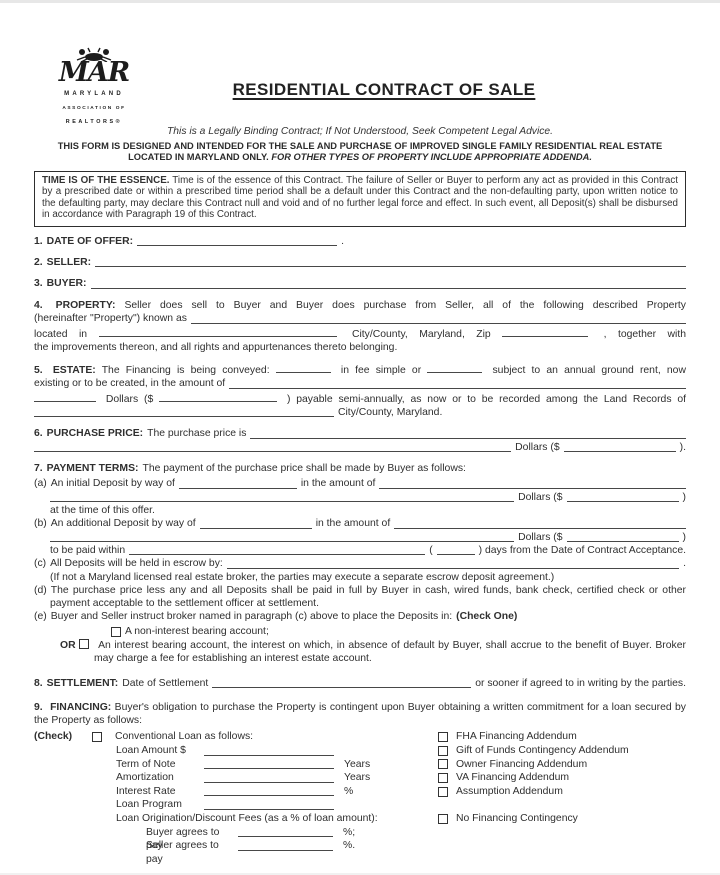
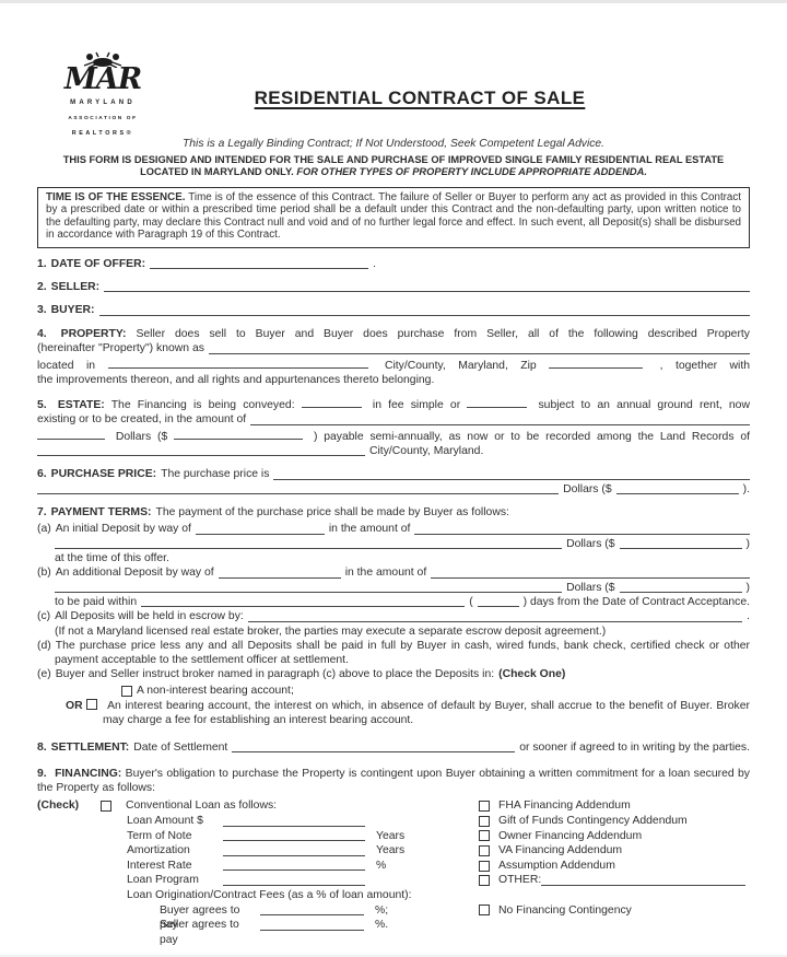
  MAR
  RESIDENTIAL CONTRACT OF SALE
  This is a Legally Binding Contract; If Not Understood, Seek Competent Legal Advice.
  THIS FORM IS DESIGNED AND INTENDED FOR THE SALE AND PURCHASE OF IMPROVED SINGLE FAMILY RESIDENTIAL REAL ESTATE
  LOCATED IN MARYLAND ONLY. FOR OTHER TYPES OF PROPERTY INCLUDE APPROPRIATE ADDENDA.
  TIME IS OF THE ESSENCE. Time is of the essence of this Contract. The failure of Seller or Buyer to perform any act as provided in this Contract by a prescribed date or within a prescribed time period shall be a default under this Contract and the non-defaulting party, upon written notice to the defaulting party, may declare this Contract null and void and of no further legal force and effect. In such event, all Deposit(s) shall be disbursed in accordance with Paragraph 19 of this Contract.
  1.
  DATE OF OFFER:
  .
  2.
  SELLER:
  3.
  BUYER:
  4. PROPERTY: Seller does sell to Buyer and Buyer does purchase from Seller, all of the following described Property
  (hereinafter "Property") known as
  located in City/County, Maryland, Zip , together with
  the improvements thereon, and all rights and appurtenances thereto belonging.
  5. ESTATE: The Financing is being conveyed: in fee simple or subject to an annual ground rent, now
  existing or to be created, in the amount of
  Dollars ($ ) payable semi-annually, as now or to be recorded among the Land Records of
  City/County, Maryland.
  6.
  PURCHASE PRICE:
  The purchase price is
  Dollars ($
  ).
  7.
  PAYMENT TERMS:
  The payment of the purchase price shall be made by Buyer as follows:
  (a)
  An initial Deposit by way of
  in the amount of
  Dollars ($
  )
  at the time of this offer.
  (b)
  An additional Deposit by way of
  in the amount of
  Dollars ($
  )
  to be paid within
  (
  ) days from the Date of Contract Acceptance.
  (c)
  All Deposits will be held in escrow by:
  .
  (If not a Maryland licensed real estate broker, the parties may execute a separate escrow deposit agreement.)
  (d) The purchase price less any and all Deposits shall be paid in full by Buyer in cash, wired funds, bank check, certified check or other payment acceptable to the settlement officer at settlement.
  (e)
  Buyer and Seller instruct broker named in paragraph (c) above to place the Deposits in:
  (Check One)
  A non-interest bearing account;
- OR An interest bearing account, the interest on which, in absence of default by Buyer, shall accrue to the benefit of Buyer. Broker may charge a fee for establishing an interest estate account.
+ OR An interest bearing account, the interest on which, in absence of default by Buyer, shall accrue to the benefit of Buyer. Broker may charge a fee for establishing an interest bearing account.
  8.
  SETTLEMENT:
  Date of Settlement
  or sooner if agreed to in writing by the parties.
  9. FINANCING: Buyer's obligation to purchase the Property is contingent upon Buyer obtaining a written commitment for a loan secured by the Property as follows:
  (Check)
  Conventional Loan as follows:
  Loan Amount $
  Term of Note
  Years
  Amortization
  Years
  Interest Rate
  %
  Loan Program
- Loan Origination/Discount Fees (as a % of loan amount):
+ Loan Origination/Contract Fees (as a % of loan amount):
  Buyer agrees to pay
  %;
  Seller agrees to pay
  %.
  FHA Financing Addendum
  Gift of Funds Contingency Addendum
  Owner Financing Addendum
  VA Financing Addendum
  Assumption Addendum
+ OTHER:
  No Financing Contingency
